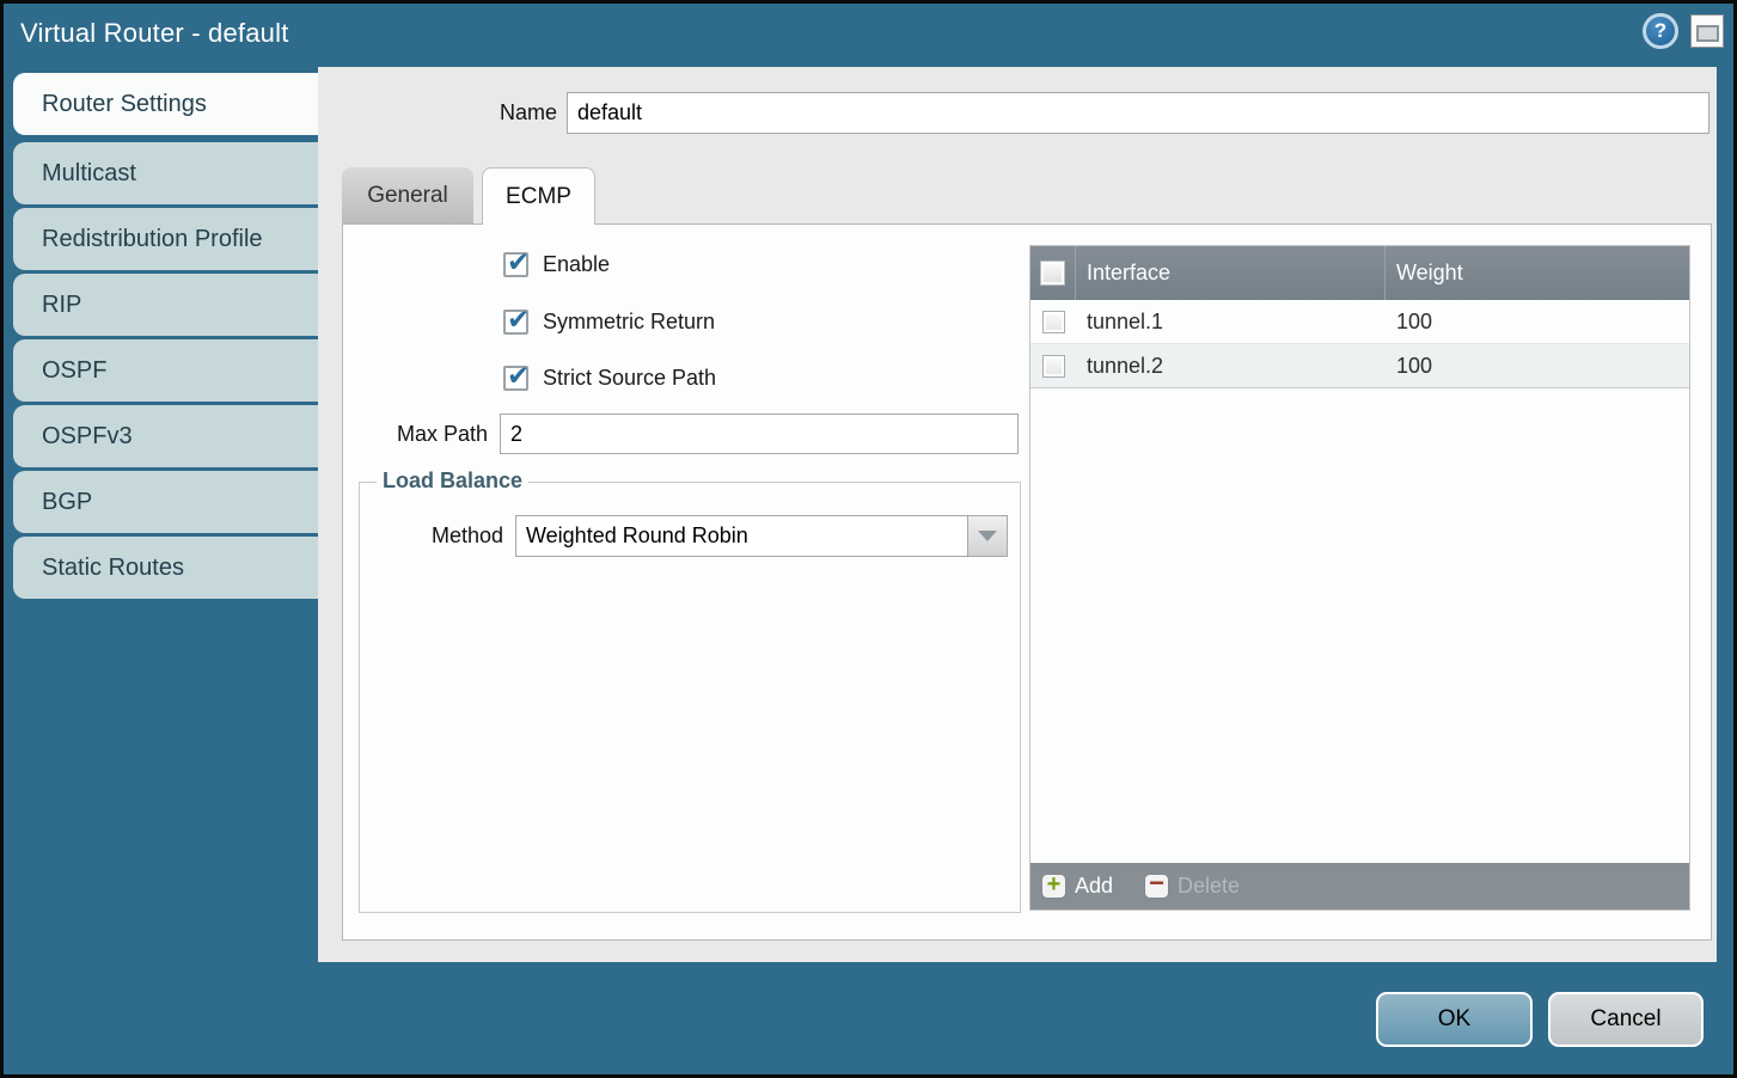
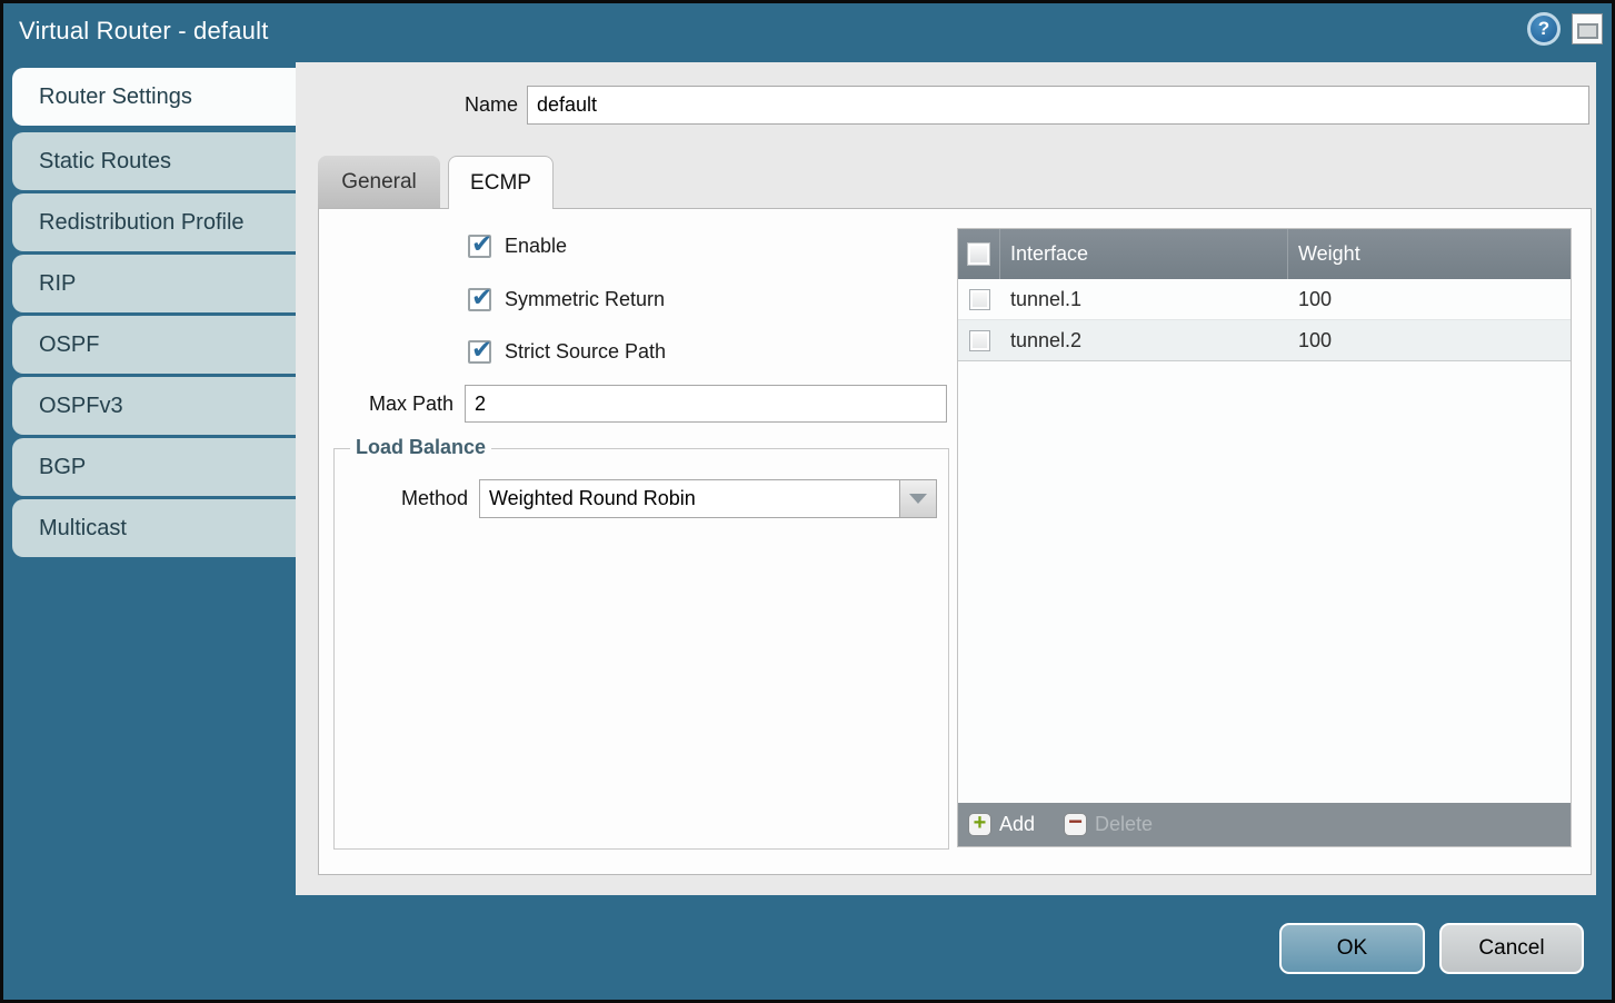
  Virtual Router - default
  ?
  Router Settings
- Multicast
+ Static Routes
  Redistribution Profile
  RIP
  OSPF
  OSPFv3
  BGP
- Static Routes
+ Multicast
  Name
  default
  General
  ECMP
  Enable
  Symmetric Return
  Strict Source Path
  Max Path
  2
  Load Balance
  Method
  Weighted Round Robin
  Interface
  Weight
  tunnel.1
  100
  tunnel.2
  100
  Add
  Delete
  OK
  Cancel
